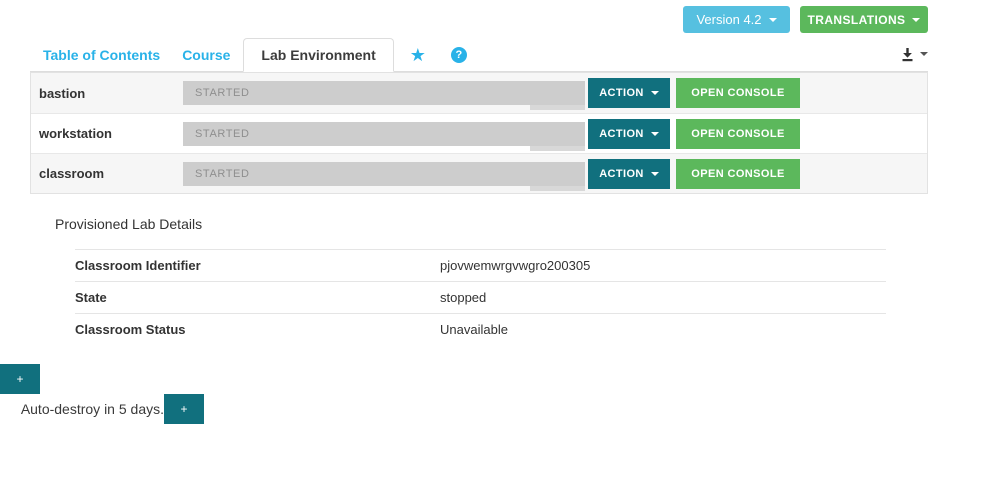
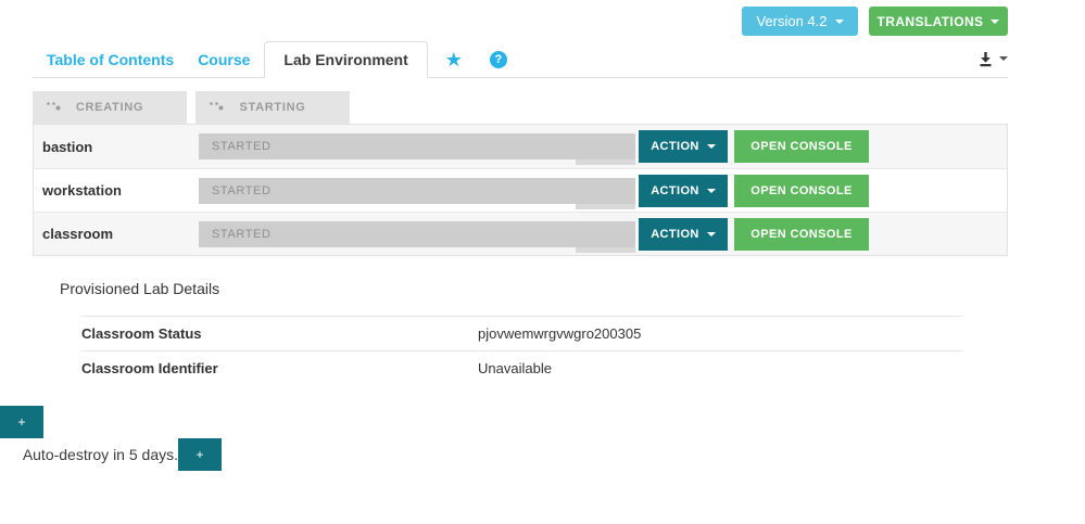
  Version 4.2
  TRANSLATIONS
  Table of Contents
  Course
  Lab Environment
  ★
  ?
+ CREATING
+ STARTING
  bastion
  STARTED
  ACTION
  OPEN CONSOLE
  workstation
  STARTED
  ACTION
  OPEN CONSOLE
  classroom
  STARTED
  ACTION
  OPEN CONSOLE
  Provisioned Lab Details
- Classroom Identifier
+ Classroom Status
  pjovwemwrgvwgro200305
- State
- stopped
- Classroom Status
+ Classroom Identifier
  Unavailable
  +
  Auto-destroy in 5 days.
  +
